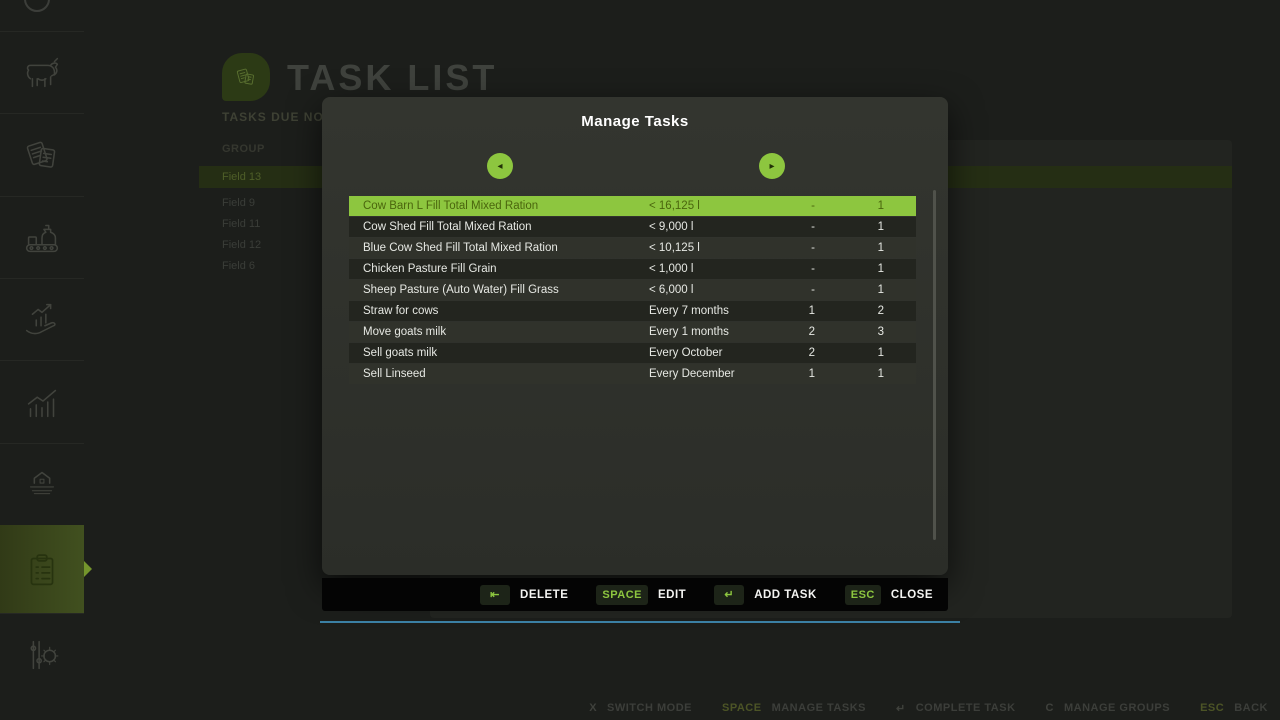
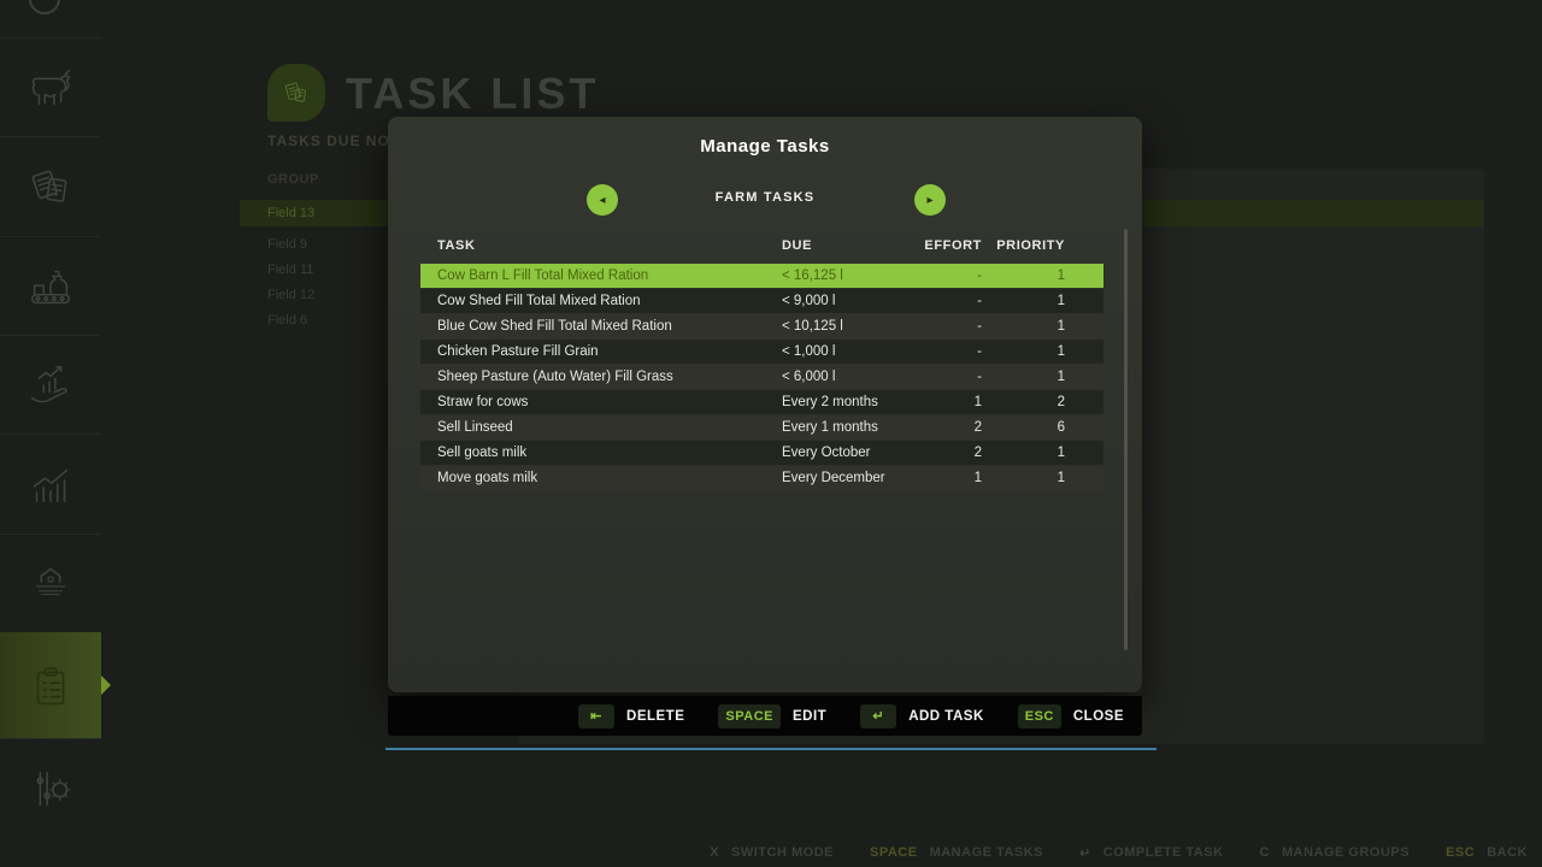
  TASK LIST
  TASKS DUE NO
  GROUP
  Field 13
  Field 9
  Field 11
  Field 12
  Field 6
  X
  SWITCH MODE
  SPACE
  MANAGE TASKS
  ↵
  COMPLETE TASK
  C
  MANAGE GROUPS
  ESC
  BACK
  Manage Tasks
  ◂
+ FARM TASKS
  ▸
+ TASK
+ DUE
+ EFFORT
+ PRIORITY
  Cow Barn L Fill Total Mixed Ration
  < 16,125 l
  -
  1
  Cow Shed Fill Total Mixed Ration
  < 9,000 l
  -
  1
  Blue Cow Shed Fill Total Mixed Ration
  < 10,125 l
  -
  1
  Chicken Pasture Fill Grain
  < 1,000 l
  -
  1
  Sheep Pasture (Auto Water) Fill Grass
  < 6,000 l
  -
  1
  Straw for cows
- Every 7 months
+ Every 2 months
  1
  2
- Move goats milk
+ Sell Linseed
  Every 1 months
  2
- 3
+ 6
  Sell goats milk
  Every October
  2
  1
- Sell Linseed
+ Move goats milk
  Every December
  1
  1
  ⇤
  DELETE
  SPACE
  EDIT
  ↵
  ADD TASK
  ESC
  CLOSE
